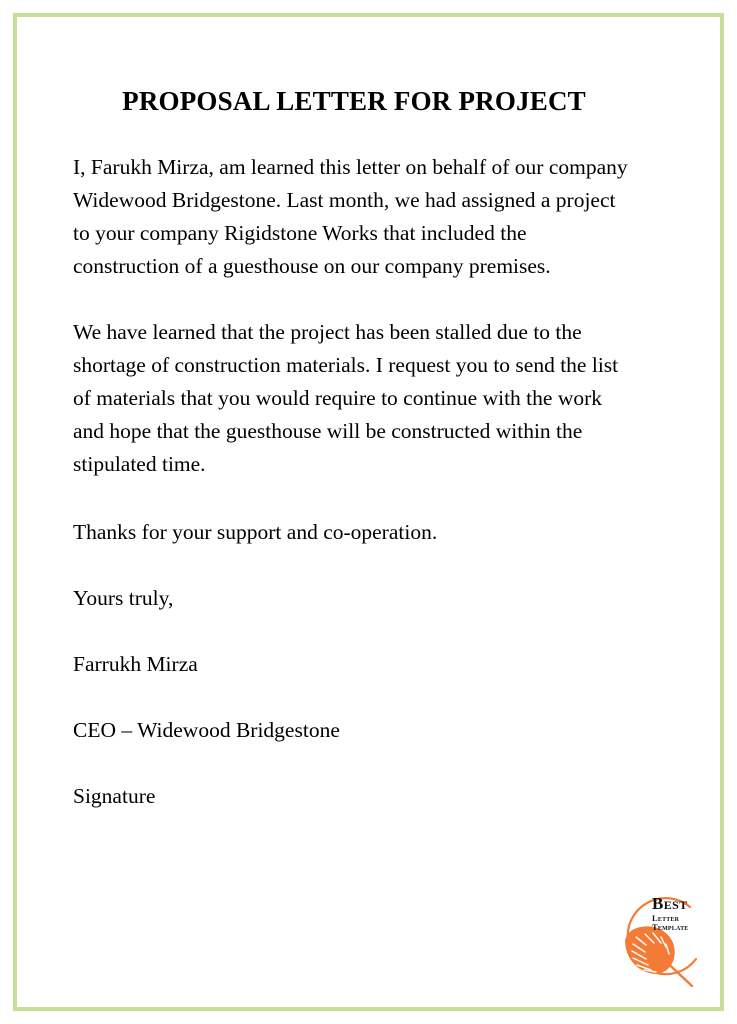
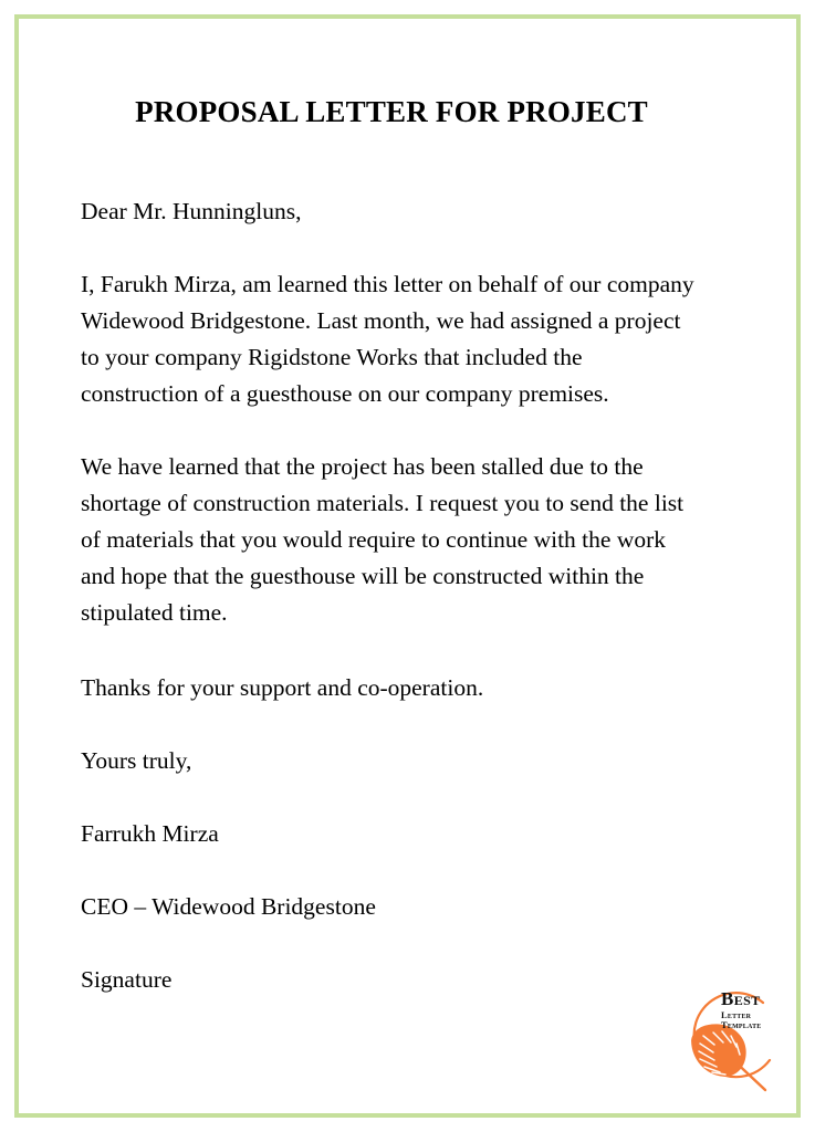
  PROPOSAL LETTER FOR PROJECT
+ Dear Mr. Hunningluns,
  I, Farukh Mirza, am learned this letter on behalf of our company Widewood Bridgestone. Last month, we had assigned a project to your company Rigidstone Works that included the construction of a guesthouse on our company premises.
  We have learned that the project has been stalled due to the shortage of construction materials. I request you to send the list of materials that you would require to continue with the work and hope that the guesthouse will be constructed within the stipulated time.
  Thanks for your support and co-operation.
  Yours truly,
  Farrukh Mirza
  CEO – Widewood Bridgestone
  Signature
  Best
  Letter Template
